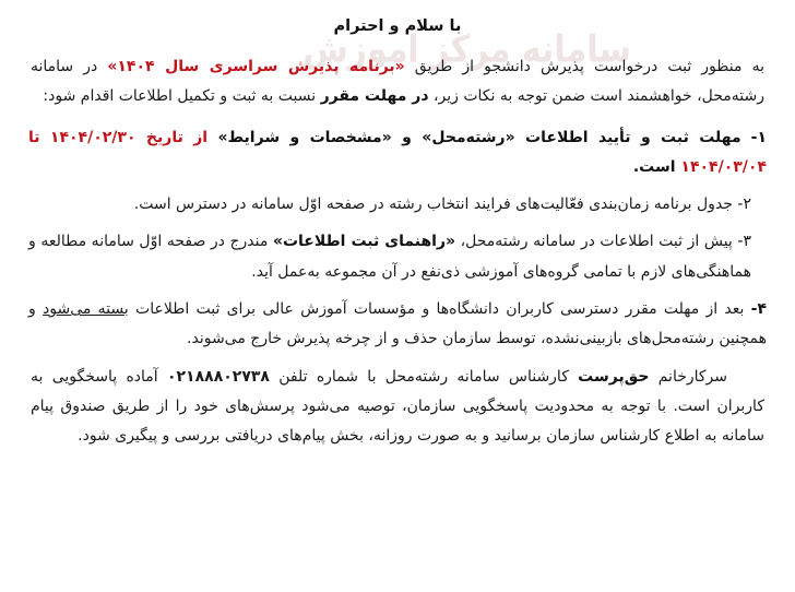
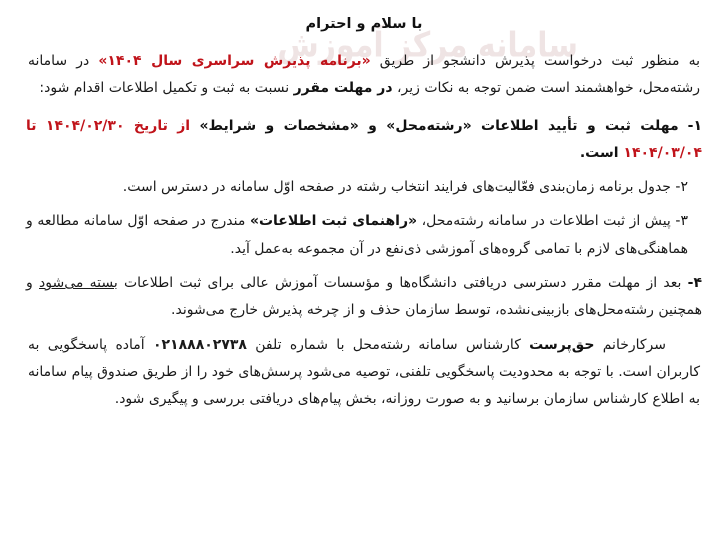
  سامانه مرکز آموزش
  با سلام و احترام
  به منظور ثبت درخواست پذیرش دانشجو از طریق «برنامه پذیرش سراسری سال ۱۴۰۴» در سامانه رشته‌محل، خواهشمند است ضمن توجه به نکات زیر، در مهلت مقرر نسبت به ثبت و تکمیل اطلاعات اقدام شود:
  ۱- مهلت ثبت و تأیید اطلاعات «رشته‌محل» و «مشخصات و شرایط» از تاریخ ۱۴۰۴/۰۲/۳۰ تا ۱۴۰۴/۰۳/۰۴ است.
  ۲- جدول برنامه زمان‌بندی فعّالیت‌های فرایند انتخاب رشته در صفحه اوّل سامانه در دسترس است.
  ۳- پیش از ثبت اطلاعات در سامانه رشته‌محل، «راهنمای ثبت اطلاعات» مندرج در صفحه اوّل سامانه مطالعه و هماهنگی‌های لازم با تمامی گروه‌های آموزشی ذی‌نفع در آن مجموعه به‌عمل آید.
- ۴- بعد از مهلت مقرر دسترسی کاربران دانشگاه‌ها و مؤسسات آموزش عالی برای ثبت اطلاعات بسته می‌شود و همچنین رشته‌محل‌های بازبینی‌نشده، توسط سازمان حذف و از چرخه پذیرش خارج می‌شوند.
+ ۴- بعد از مهلت مقرر دسترسی دریافتی دانشگاه‌ها و مؤسسات آموزش عالی برای ثبت اطلاعات بسته می‌شود و همچنین رشته‌محل‌های بازبینی‌نشده، توسط سازمان حذف و از چرخه پذیرش خارج می‌شوند.
- سرکارخانم حق‌پرست کارشناس سامانه رشته‌محل با شماره تلفن ۰۲۱۸۸۸۰۲۷۳۸ آماده پاسخگویی به کاربران است. با توجه به محدودیت پاسخگویی سازمان، توصیه می‌شود پرسش‌های خود را از طریق صندوق پیام سامانه به اطلاع کارشناس سازمان برسانید و به صورت روزانه، بخش پیام‌های دریافتی بررسی و پیگیری شود.
+ سرکارخانم حق‌پرست کارشناس سامانه رشته‌محل با شماره تلفن ۰۲۱۸۸۸۰۲۷۳۸ آماده پاسخگویی به کاربران است. با توجه به محدودیت پاسخگویی تلفنی، توصیه می‌شود پرسش‌های خود را از طریق صندوق پیام سامانه به اطلاع کارشناس سازمان برسانید و به صورت روزانه، بخش پیام‌های دریافتی بررسی و پیگیری شود.
